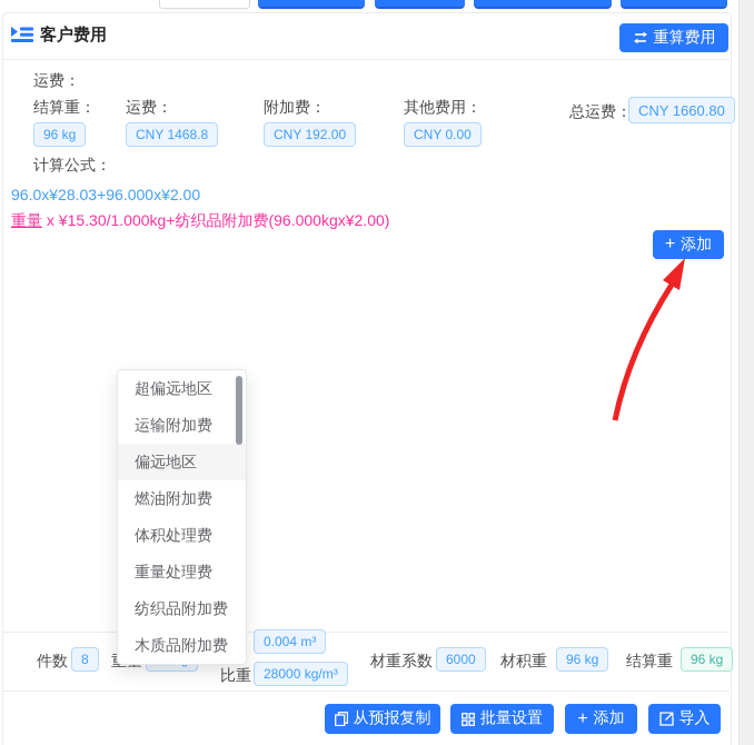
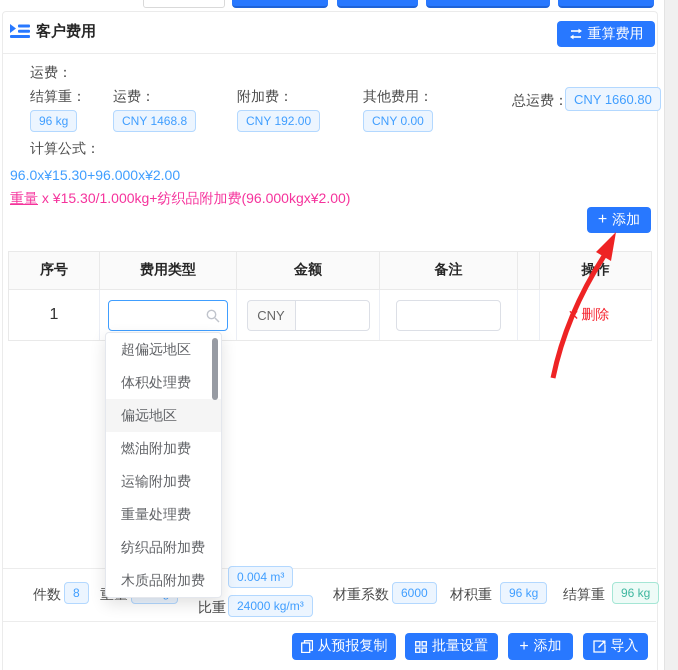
  客户费用
  重算费用
  运费：
  结算重：
  96 kg
  运费：
  CNY 1468.8
  附加费：
  CNY 192.00
  其他费用：
  CNY 0.00
  总运费：
  CNY 1660.80
  计算公式：
- 96.0x¥28.03+96.000x¥2.00
+ 96.0x¥15.30+96.000x¥2.00
  重量 x ¥15.30/1.000kg+纺织品附加费(96.000kgx¥2.00)
  +
  添加
+ 序号
+ 费用类型
+ 金额
+ 备注
+ 操作
+ 1
+ CNY
+ 删除
  件数
  8
  0.004 m³
  比重
- 28000 kg/m³
+ 24000 kg/m³
  材重系数
  6000
  材积重
  96 kg
  结算重
  96 kg
  从预报复制
  批量设置
  +
  添加
  导入
  超偏远地区
- 运输附加费
+ 体积处理费
  偏远地区
  燃油附加费
- 体积处理费
+ 运输附加费
  重量处理费
  纺织品附加费
  木质品附加费
